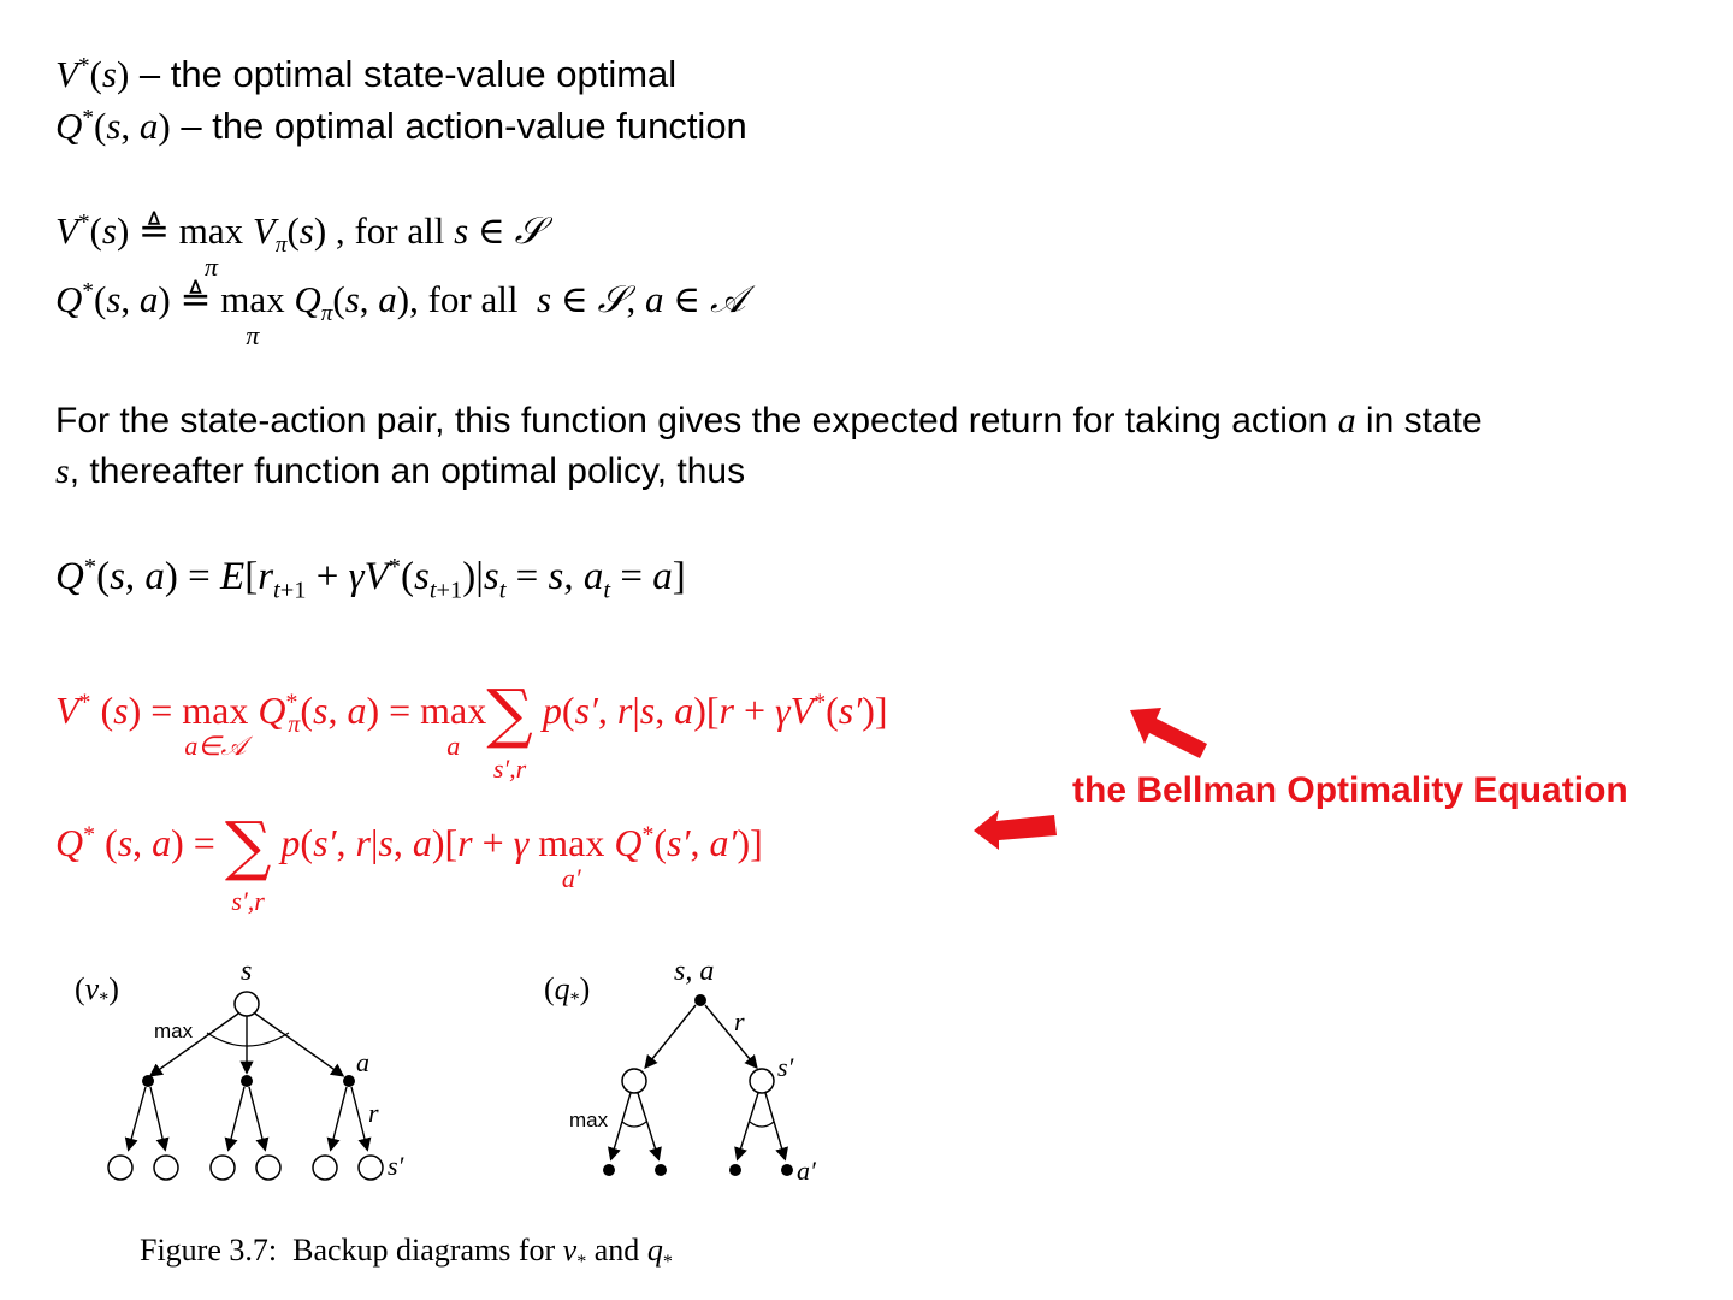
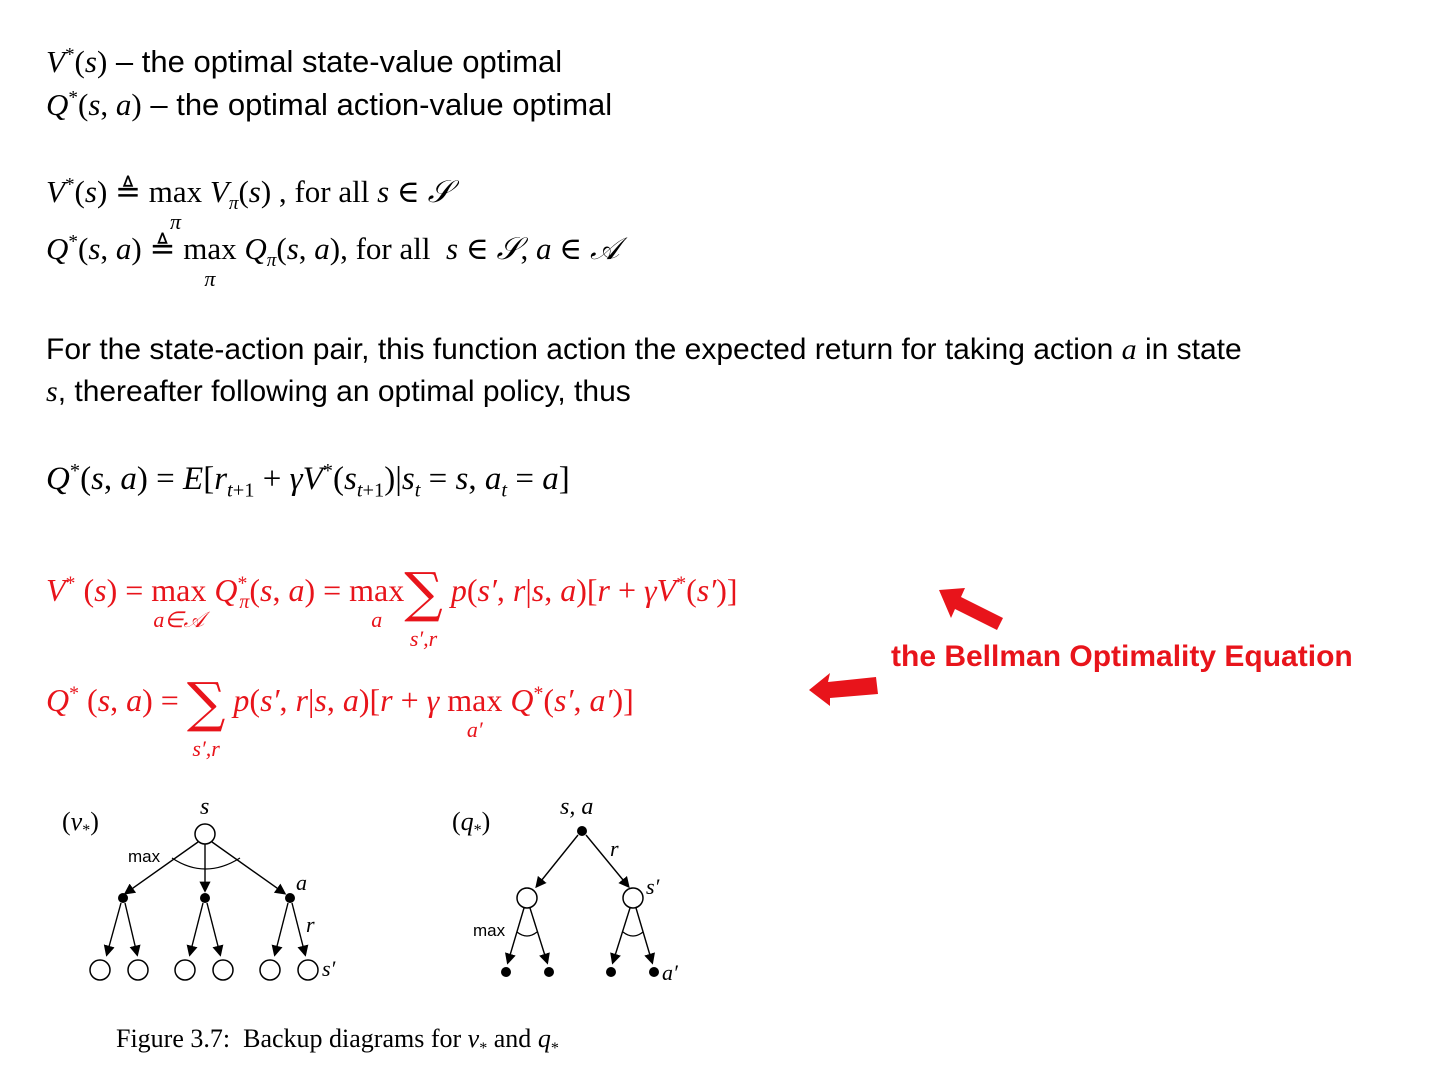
  V*(s) – the optimal state-value optimal
- Q*(s, a) – the optimal action-value function
+ Q*(s, a) – the optimal action-value optimal
  V*(s) ≜ max
  π
  Vπ(s) , for all s ∈ 𝒮
  Q*(s, a) ≜ max
  π
  Qπ(s, a), for all s ∈ 𝒮, a ∈ 𝒜
- For the state-action pair, this function gives the expected return for taking action a in state
+ For the state-action pair, this function action the expected return for taking action a in state
- s, thereafter function an optimal policy, thus
+ s, thereafter following an optimal policy, thus
  Q*(s, a) = E[rt+1 + γV*(st+1)|st = s, at = a]
  V* (s) = max
  a∈𝒜
  Q*π(s, a) = max
  a
  ∑
  s′,r
  p(s′, r|s, a)[r + γV*(s′)]
  the Bellman Optimality Equation
  Q* (s, a) = ∑
  s′,r
  p(s′, r|s, a)[r + γ max
  a′
  Q*(s′, a′)]
  (v* )
  s
  max
  a
  r
  s′
  (q* )
  s, a
  r
  s′
  max
  a′
  Figure 3.7: Backup diagrams for v* and q*
